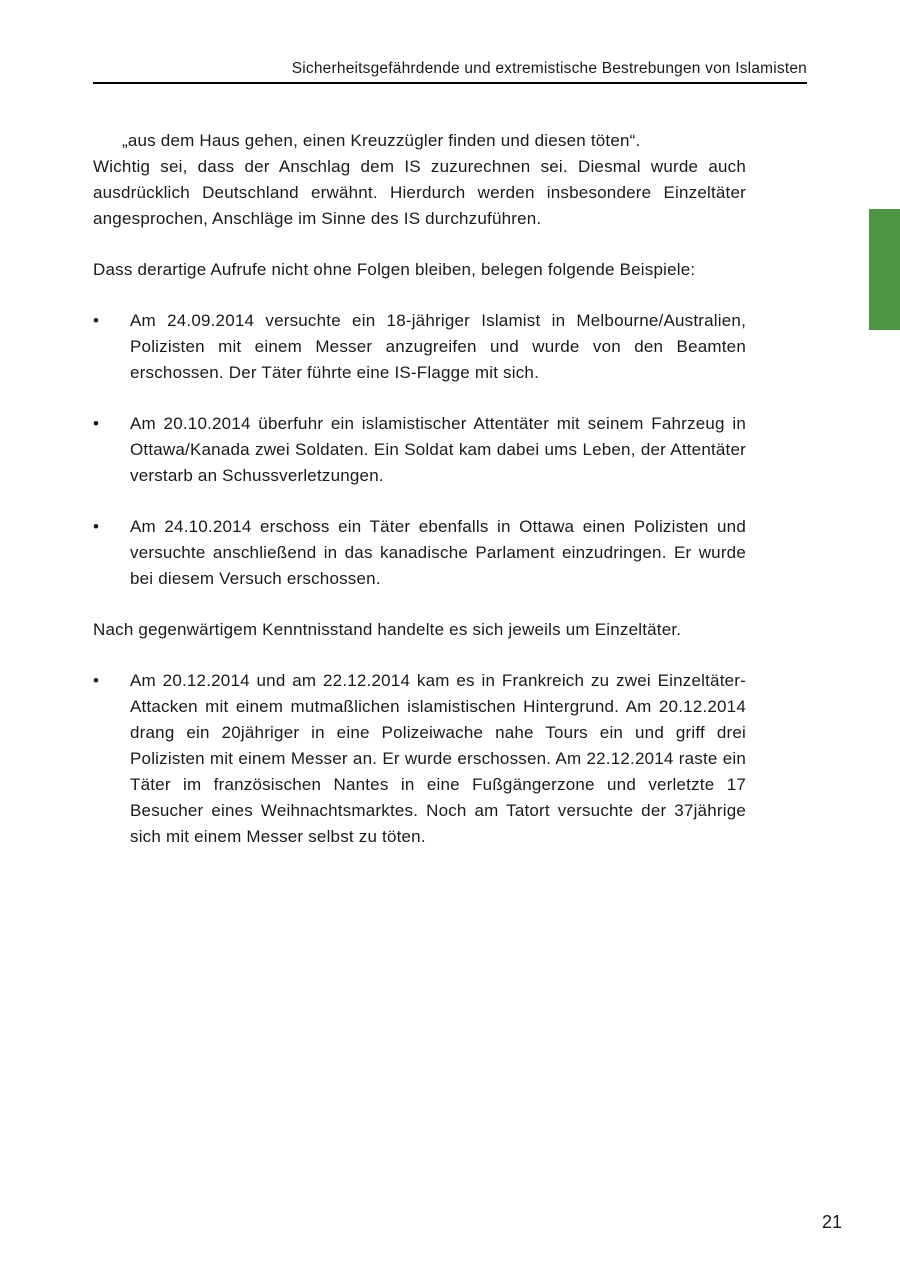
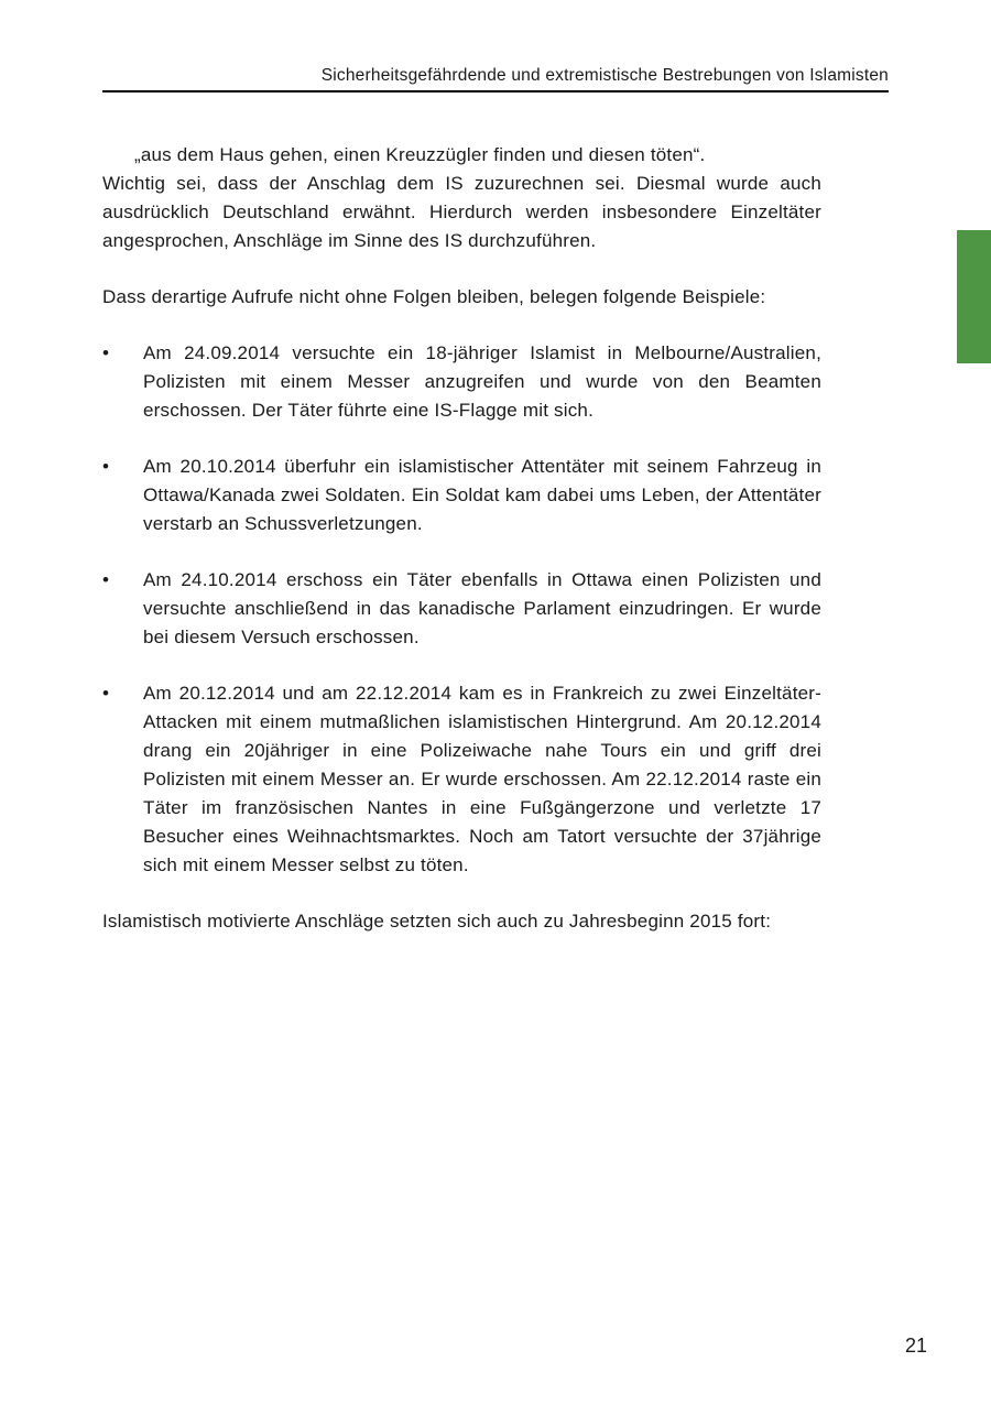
  Sicherheitsgefährdende und extremistische Bestrebungen von Islamisten
  „aus dem Haus gehen, einen Kreuzzügler finden und diesen töten“.
  Wichtig sei, dass der Anschlag dem IS zuzurechnen sei. Diesmal wurde auch ausdrücklich Deutschland erwähnt. Hierdurch werden insbesondere Einzeltäter angesprochen, Anschläge im Sinne des IS durchzuführen.
  Dass derartige Aufrufe nicht ohne Folgen bleiben, belegen folgende Beispiele:
  •
  Am 24.09.2014 versuchte ein 18-jähriger Islamist in Melbourne/Australien, Polizisten mit einem Messer anzugreifen und wurde von den Beamten erschossen. Der Täter führte eine IS-Flagge mit sich.
  •
  Am 20.10.2014 überfuhr ein islamistischer Attentäter mit seinem Fahrzeug in Ottawa/Kanada zwei Soldaten. Ein Soldat kam dabei ums Leben, der Attentäter verstarb an Schussverletzungen.
  •
  Am 24.10.2014 erschoss ein Täter ebenfalls in Ottawa einen Polizisten und versuchte anschließend in das kanadische Parlament einzudringen. Er wurde bei diesem Versuch erschossen.
- Nach gegenwärtigem Kenntnisstand handelte es sich jeweils um Einzeltäter.
  •
  Am 20.12.2014 und am 22.12.2014 kam es in Frankreich zu zwei Einzeltäter-Attacken mit einem mutmaßlichen islamistischen Hintergrund. Am 20.12.2014 drang ein 20jähriger in eine Polizeiwache nahe Tours ein und griff drei Polizisten mit einem Messer an. Er wurde erschossen. Am 22.12.2014 raste ein Täter im französischen Nantes in eine Fußgängerzone und verletzte 17 Besucher eines Weihnachtsmarktes. Noch am Tatort versuchte der 37jährige sich mit einem Messer selbst zu töten.
+ Islamistisch motivierte Anschläge setzten sich auch zu Jahresbeginn 2015 fort:
  21
